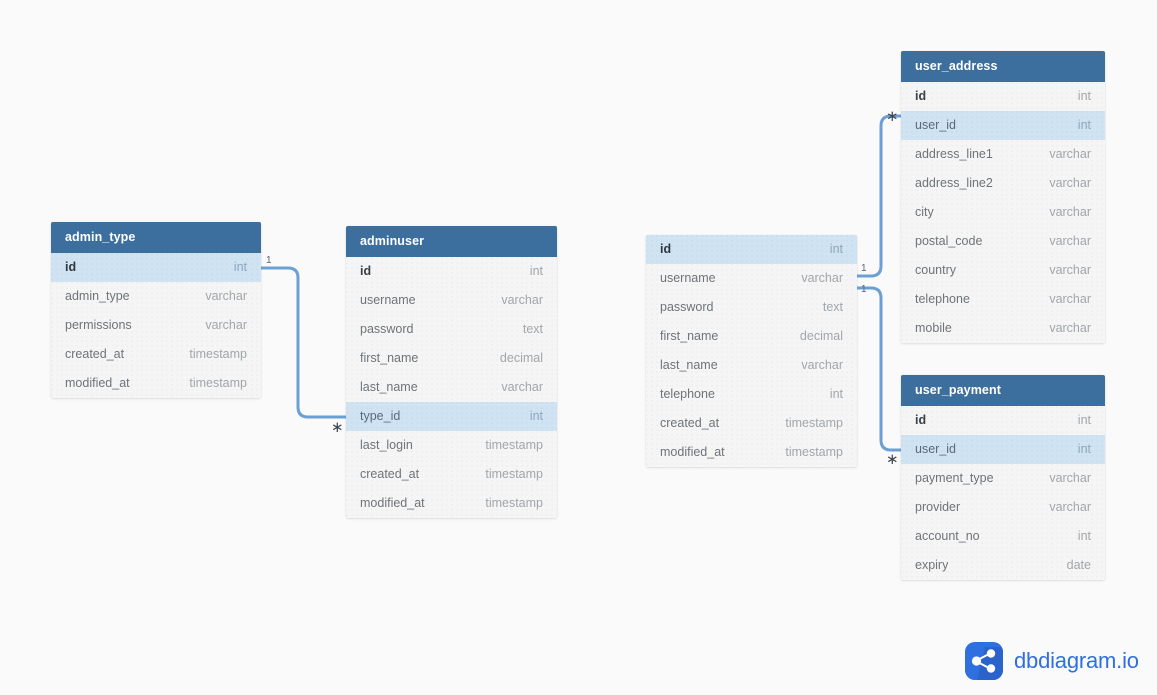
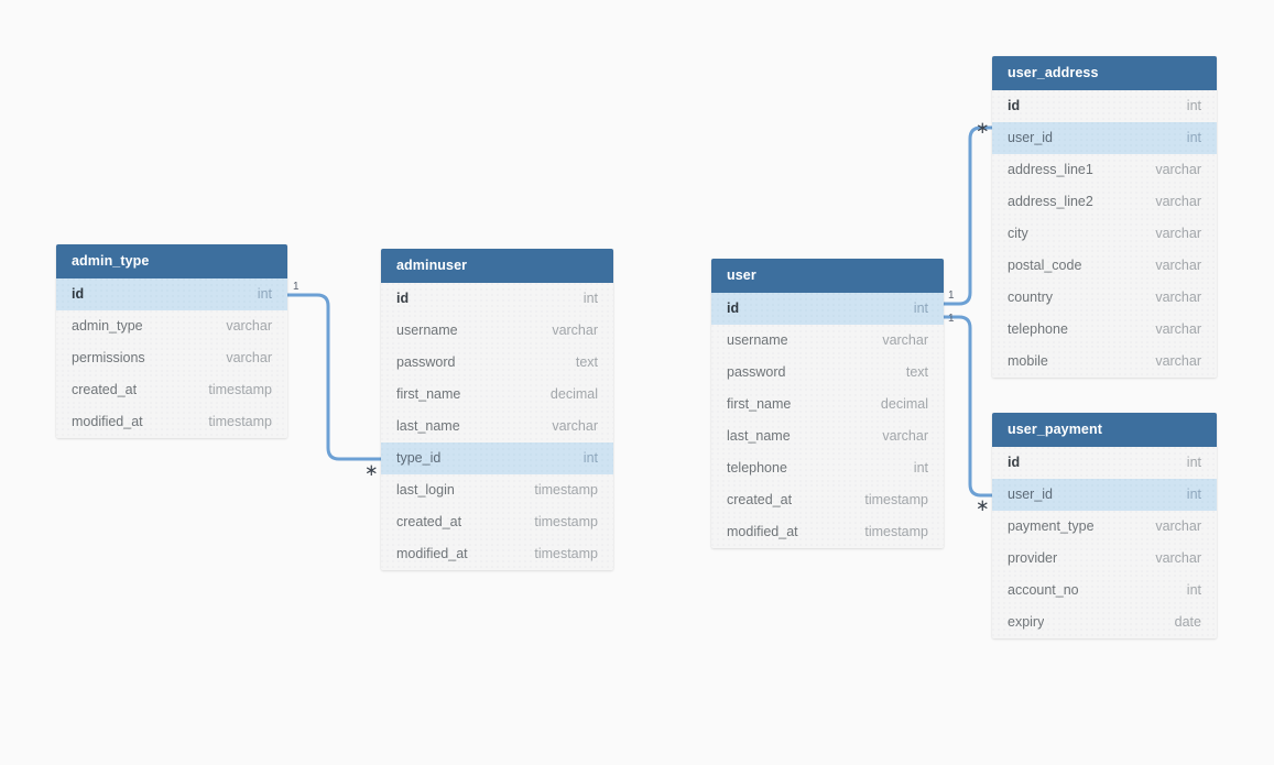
  1
  ∗
  1
  ∗
  1
  ∗
  admin_type
  id
  int
  admin_type
  varchar
  permissions
  varchar
  created_at
  timestamp
  modified_at
  timestamp
  adminuser
  id
  int
  username
  varchar
  password
  text
  first_name
  decimal
  last_name
  varchar
  type_id
  int
  last_login
  timestamp
  created_at
  timestamp
  modified_at
  timestamp
+ user
  id
  int
  username
  varchar
  password
  text
  first_name
  decimal
  last_name
  varchar
  telephone
  int
  created_at
  timestamp
  modified_at
  timestamp
  user_address
  id
  int
  user_id
  int
  address_line1
  varchar
  address_line2
  varchar
  city
  varchar
  postal_code
  varchar
  country
  varchar
  telephone
  varchar
  mobile
  varchar
  user_payment
  id
  int
  user_id
  int
  payment_type
  varchar
  provider
  varchar
  account_no
  int
  expiry
  date
- dbdiagram.io
